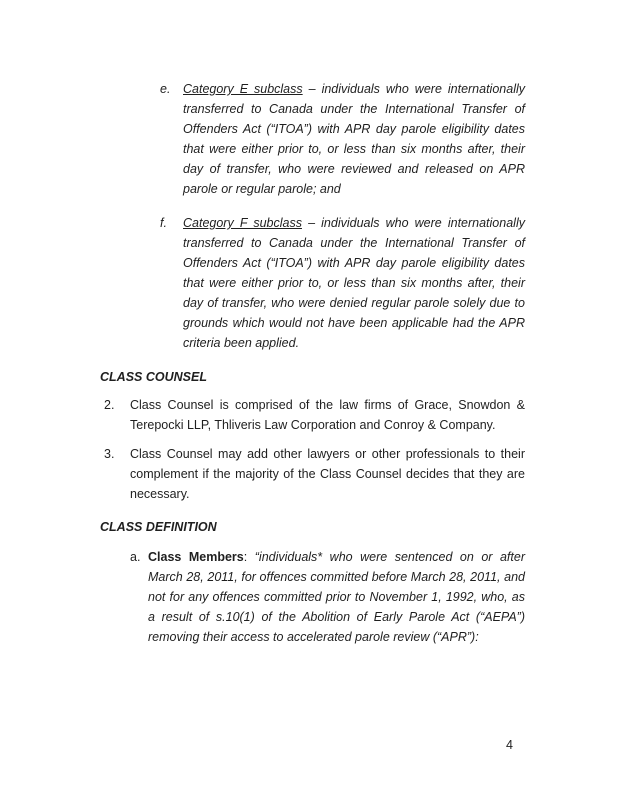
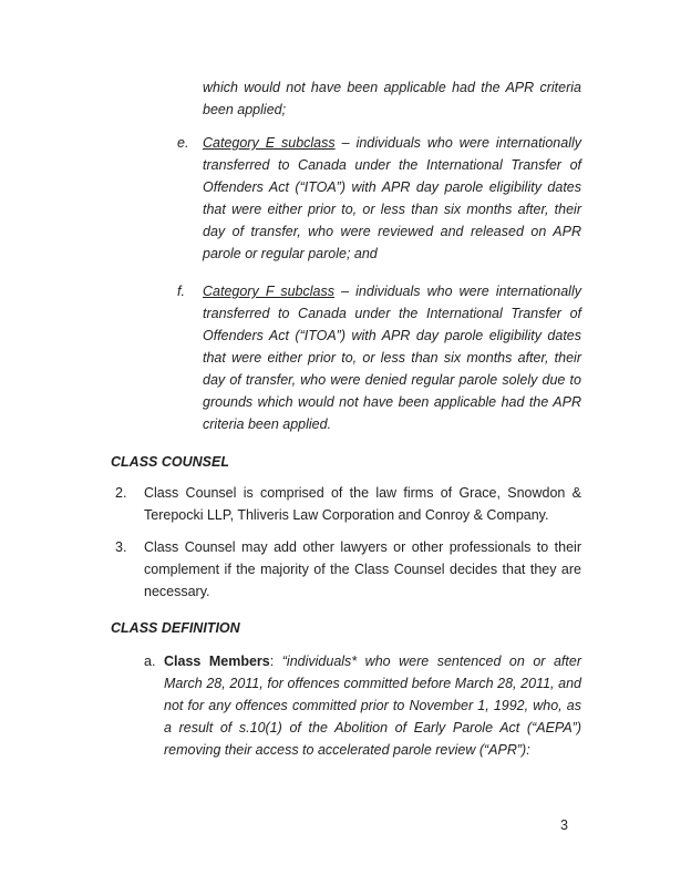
+ which would not have been applicable had the APR criteria been applied;
  e.
  Category E subclass – individuals who were internationally transferred to Canada under the International Transfer of Offenders Act (“ITOA”) with APR day parole eligibility dates that were either prior to, or less than six months after, their day of transfer, who were reviewed and released on APR parole or regular parole; and
  f.
  Category F subclass – individuals who were internationally transferred to Canada under the International Transfer of Offenders Act (“ITOA”) with APR day parole eligibility dates that were either prior to, or less than six months after, their day of transfer, who were denied regular parole solely due to grounds which would not have been applicable had the APR criteria been applied.
  CLASS COUNSEL
  2.
  Class Counsel is comprised of the law firms of Grace, Snowdon & Terepocki LLP, Thliveris Law Corporation and Conroy & Company.
  3.
  Class Counsel may add other lawyers or other professionals to their complement if the majority of the Class Counsel decides that they are necessary.
  CLASS DEFINITION
  a.
  Class Members: “individuals* who were sentenced on or after March 28, 2011, for offences committed before March 28, 2011, and not for any offences committed prior to November 1, 1992, who, as a result of s.10(1) of the Abolition of Early Parole Act (“AEPA”) removing their access to accelerated parole review (“APR”):
- 4
+ 3
